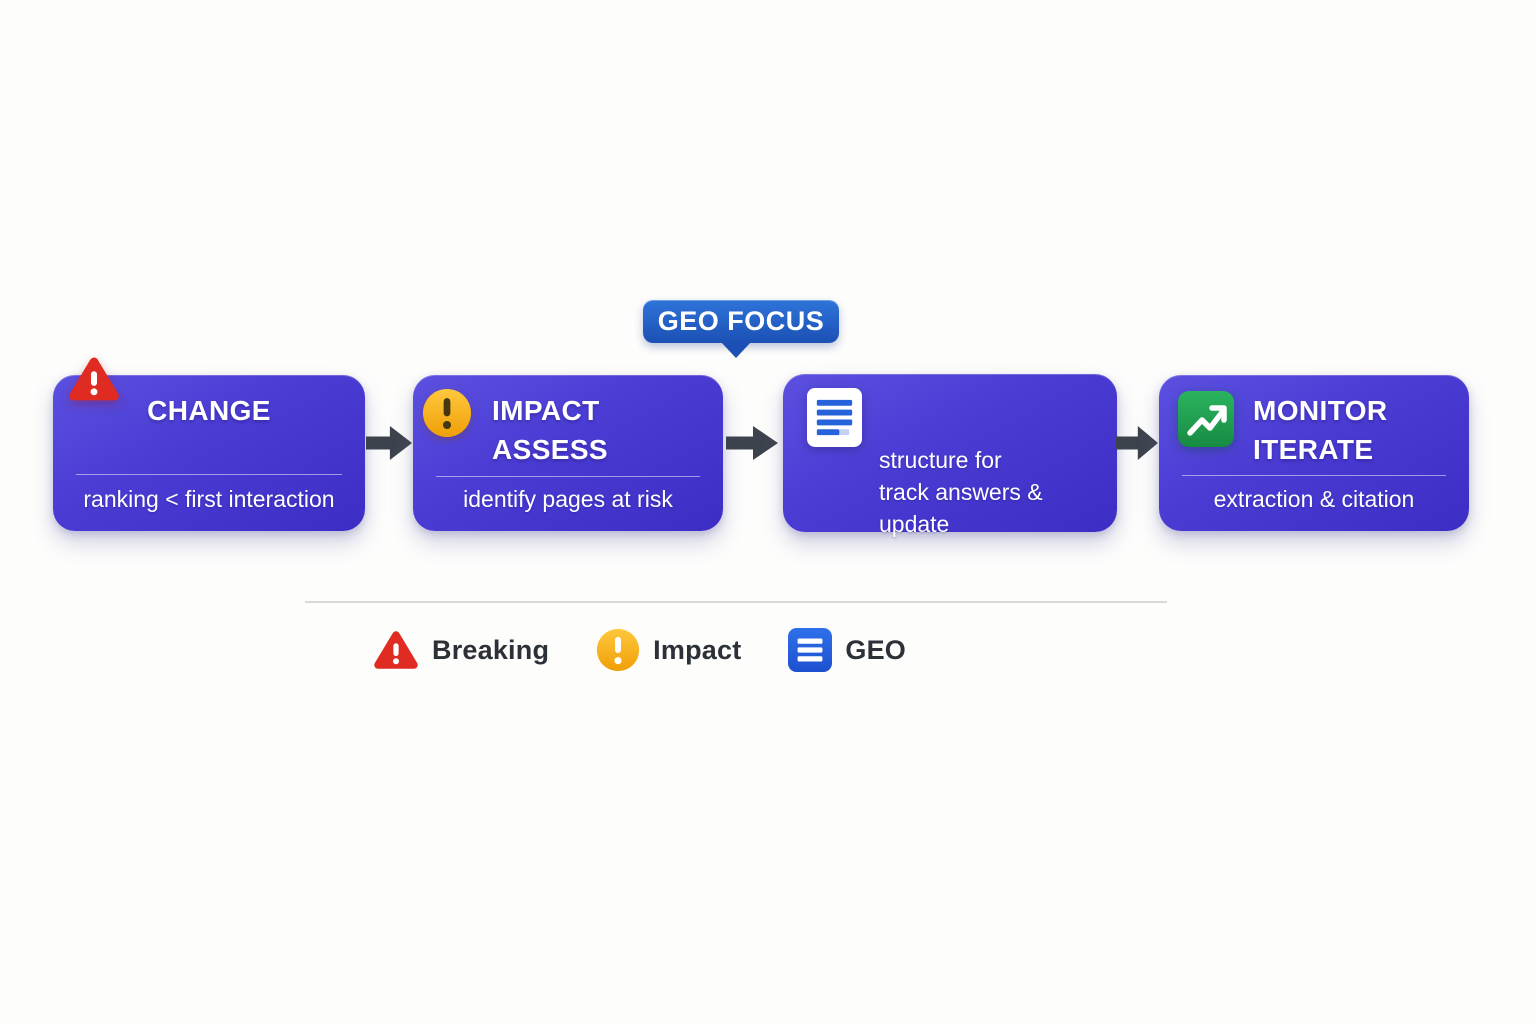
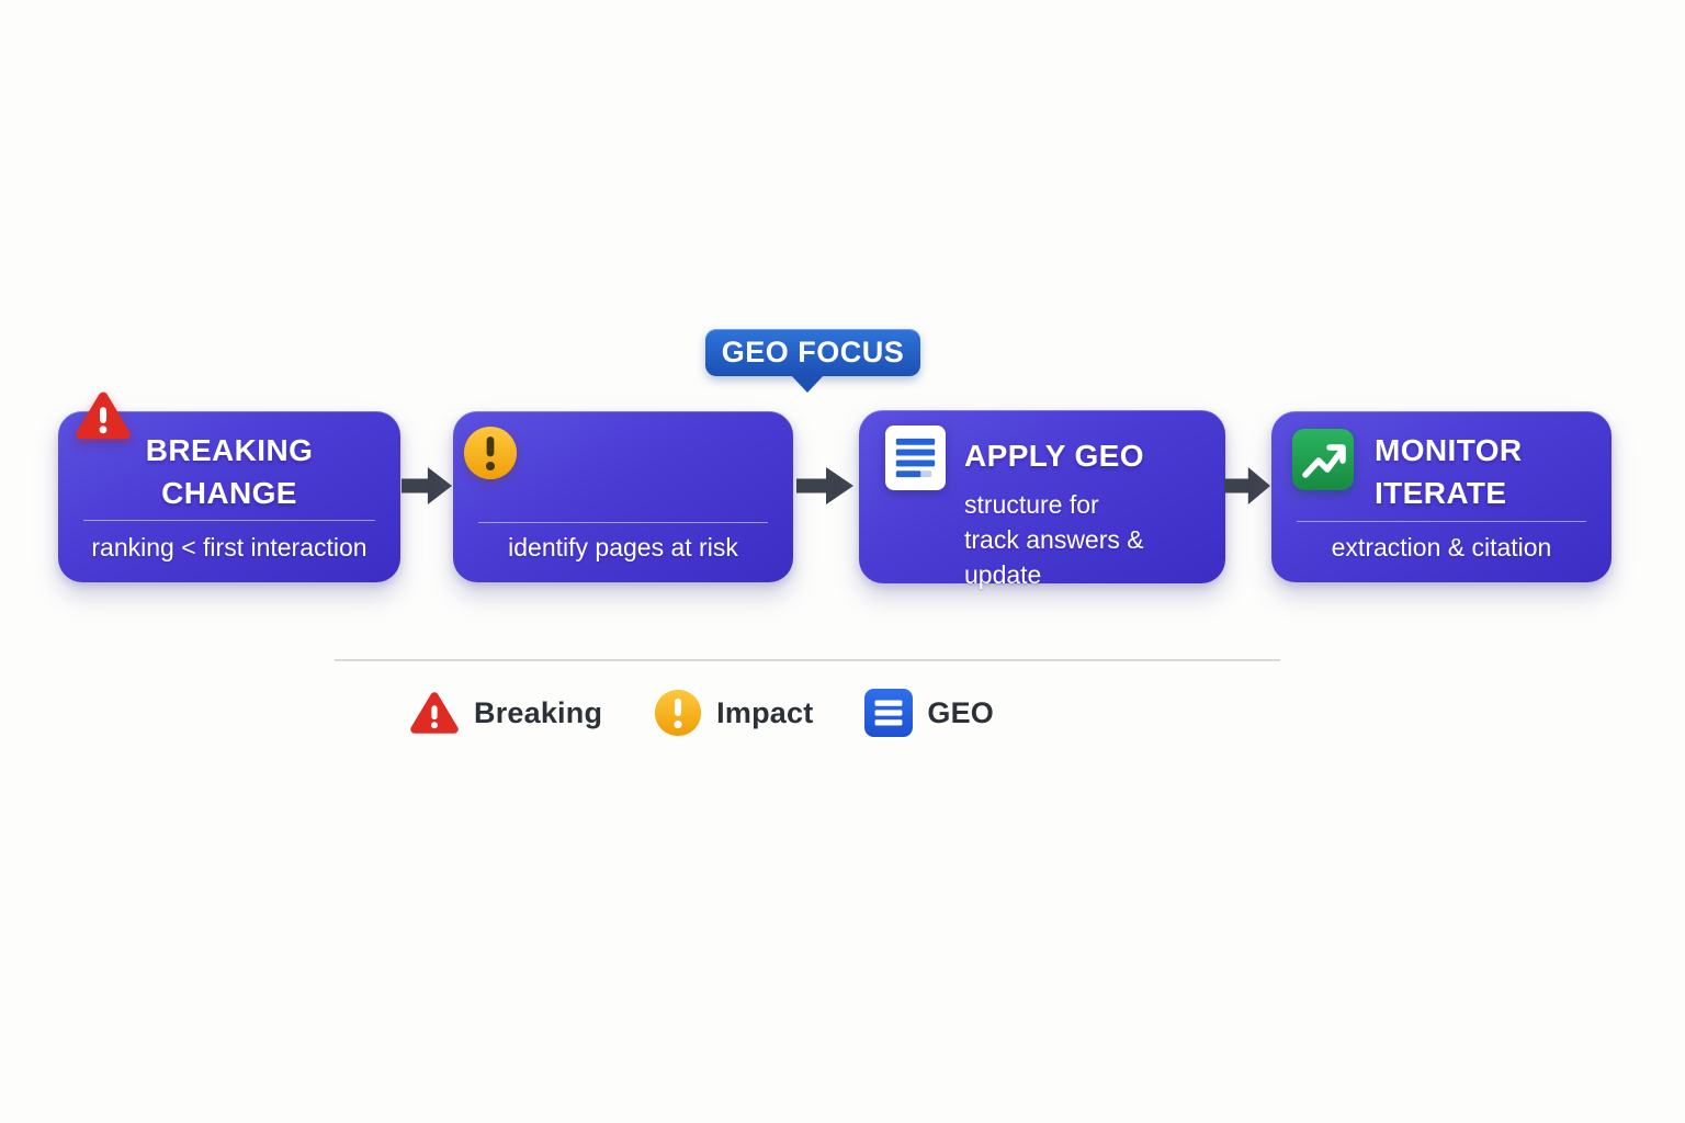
  GEO FOCUS
+ BREAKING
  CHANGE
  ranking < first interaction
- IMPACT
- ASSESS
  identify pages at risk
+ APPLY GEO
  structure for
  track answers & update
  MONITOR
  ITERATE
  extraction & citation
  Breaking
  Impact
  GEO
